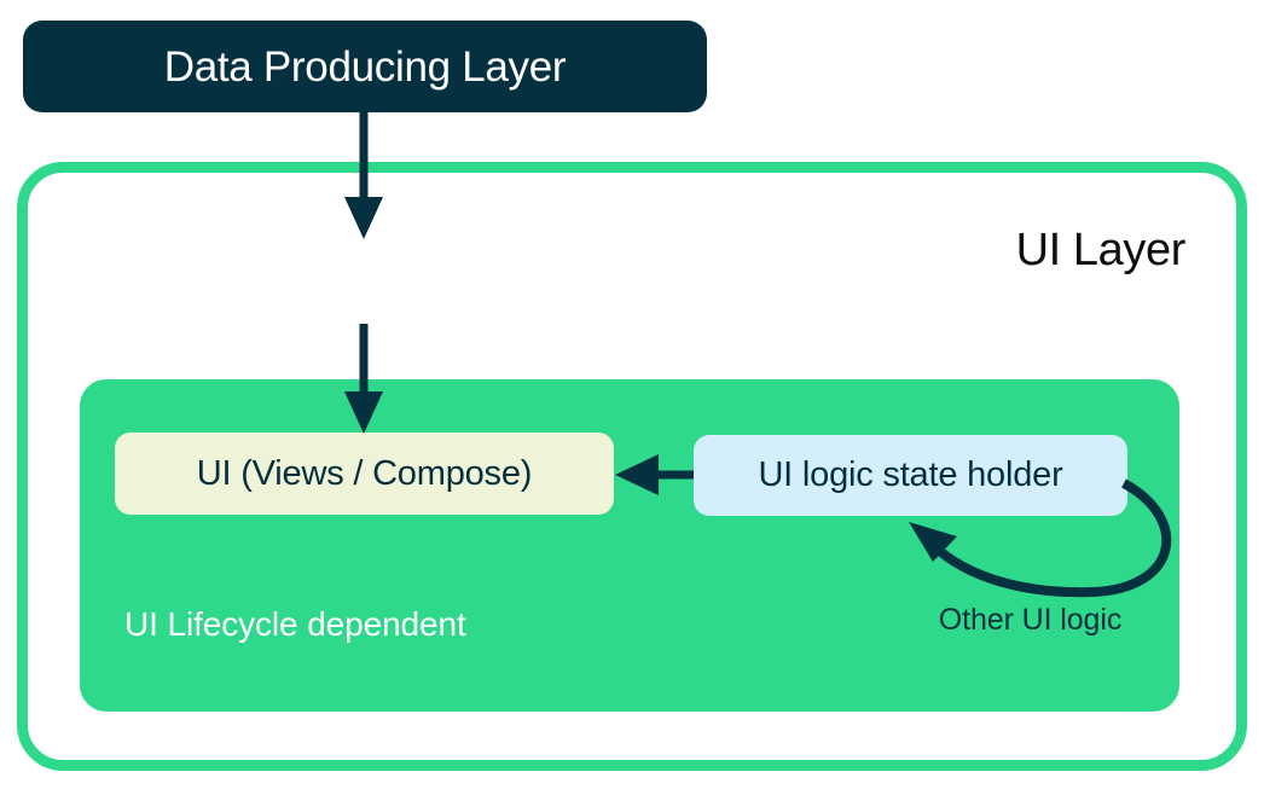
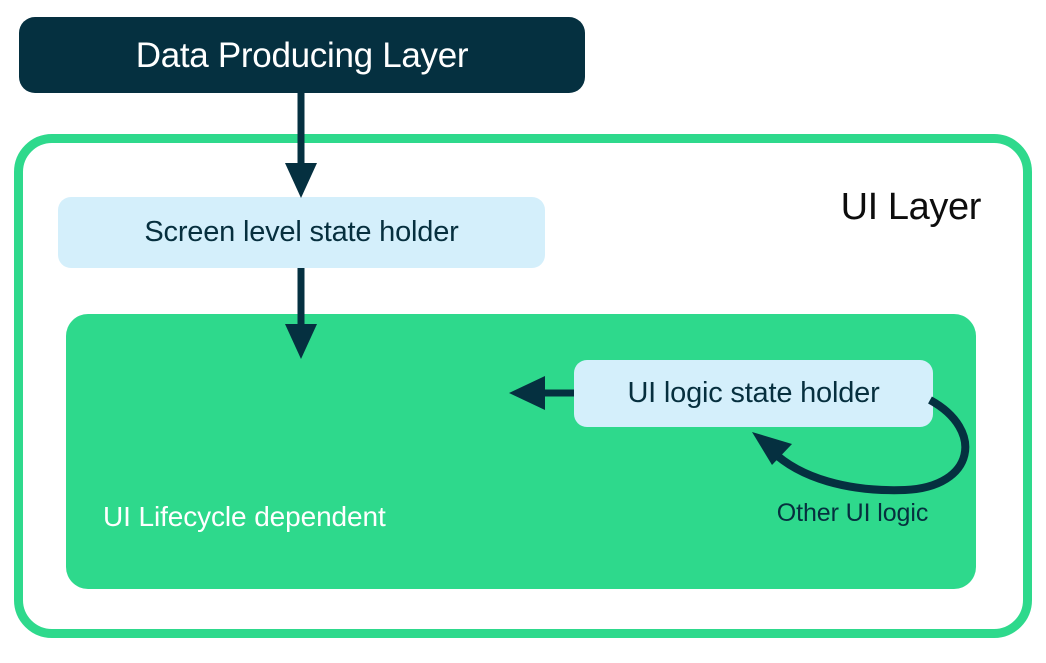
  Data Producing Layer
  UI Layer
+ Screen level state holder
  UI Lifecycle dependent
- UI (Views / Compose)
  UI logic state holder
  Other UI logic
